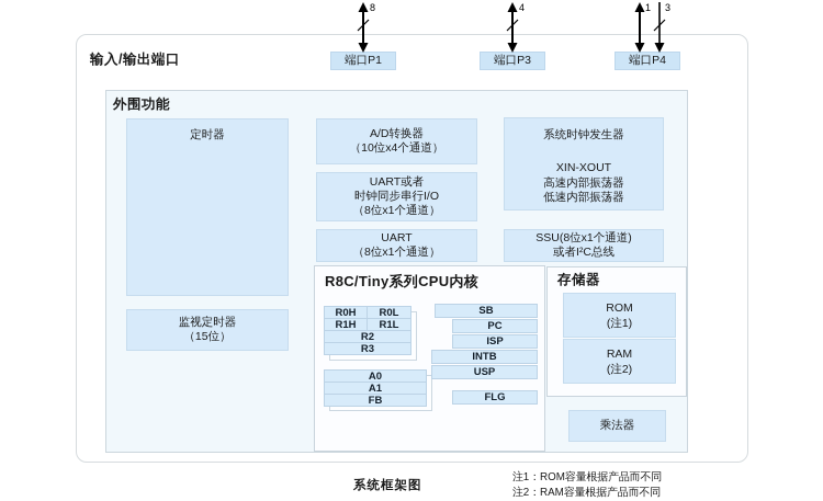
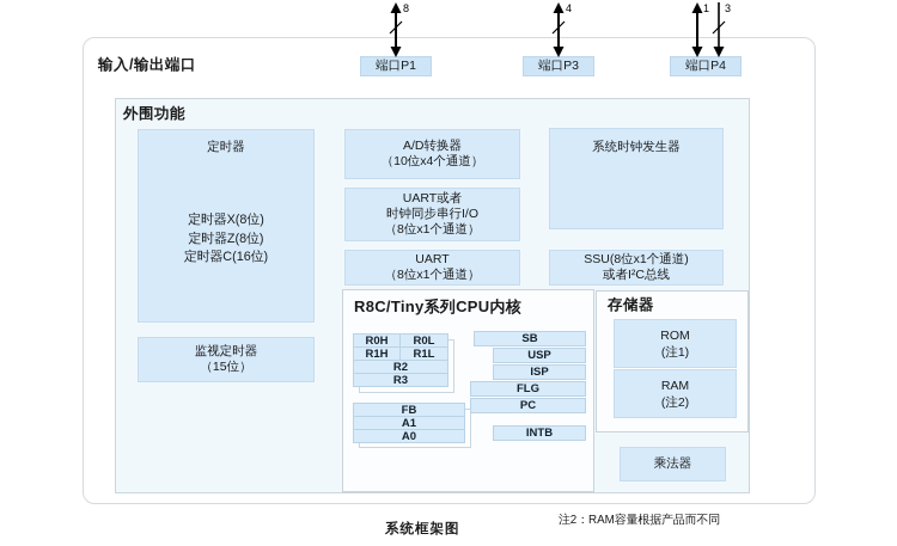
  8
  4
  1
  3
  输入/输出端口
  端口P1
  端口P3
  端口P4
  外围功能
  定时器
+ 定时器X(8位)
+ 定时器Z(8位)
+ 定时器C(16位)
  监视定时器
  （15位）
  A/D转换器
  （10位x4个通道）
  UART或者
  时钟同步串行I/O
  （8位x1个通道）
  UART
  （8位x1个通道）
  系统时钟发生器
- XIN-XOUT
- 高速内部振荡器
- 低速内部振荡器
  SSU(8位x1个通道)
  或者I²C总线
  R8C/Tiny系列CPU内核
  R0H
  R0L
  R1H
  R1L
  R2
  R3
- A0
+ FB
  A1
- FB
+ A0
  SB
- PC
+ USP
  ISP
- INTB
+ FLG
- USP
+ PC
- FLG
+ INTB
  存储器
  ROM
  (注1)
  RAM
  (注2)
  乘法器
  系统框架图
- 注1：ROM容量根据产品而不同
  注2：RAM容量根据产品而不同
